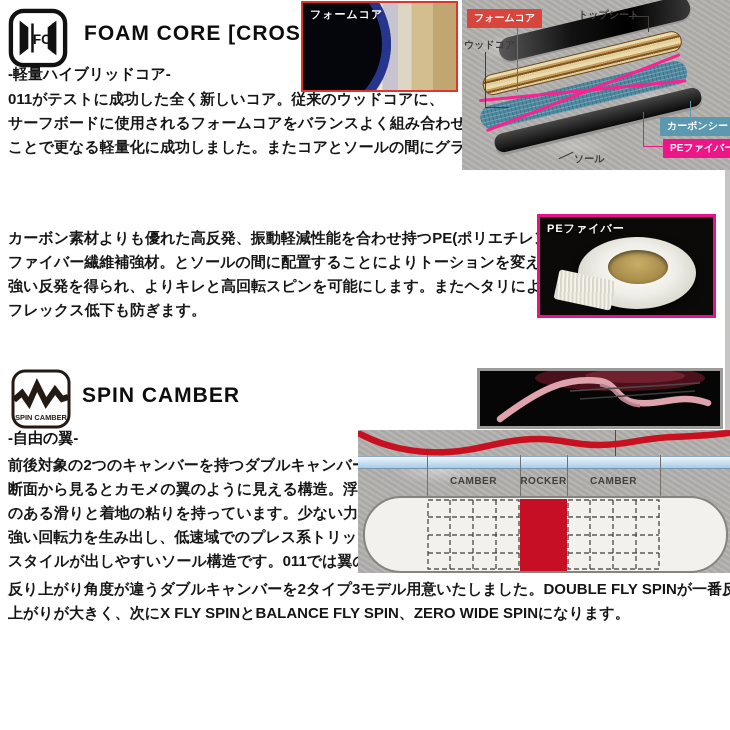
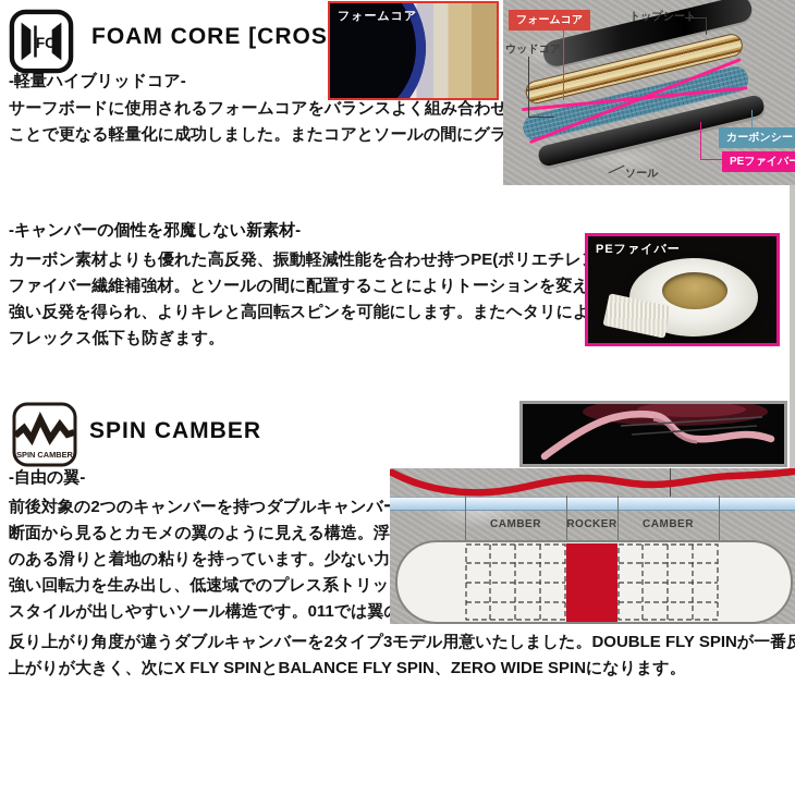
  FC
  FOAM CORE [CROS
  -軽量ハイブリッドコア-
- 011がテストに成功した全く新しいコア。従来のウッドコアに、
  サーフボードに使用されるフォームコアをバランスよく組み合わせ
  ことで更なる軽量化に成功しました。またコアとソールの間にグラ
  フォームコア
  フォームコア
  トップシート
  ウッドコア
  カーボンシー
  PEファイバー
  ソール
+ -キャンバーの個性を邪魔しない新素材-
  カーボン素材よりも優れた高反発、振動軽減性能を合わせ持つPE(ポリエチレ
  ファイバー繊維補強材。とソールの間に配置することによりトーションを変え
  強い反発を得られ、よりキレと高回転スピンを可能にします。またヘタリによ
  フレックス低下も防ぎます。
  PEファイバー
  SPIN CAMBER
  SPIN CAMBER
  -自由の翼-
  前後対象の2つのキャンバーを持つダブルキャンバ
  断面から見るとカモメの翼のように見える構造。浮
  のある滑りと着地の粘りを持っています。少ない力
  強い回転力を生み出し、低速域でのプレス系トリッ
  スタイルが出しやすいソール構造です。011では翼
  反り上がり角度が違うダブルキャンバーを2タイプ3モデル用意いたしました。DOUBLE FLY SPINが一番
  上がりが大きく、次にX FLY SPINとBALANCE FLY SPIN、ZERO WIDE SPINになります。
  CAMBER
  ROCKER
  CAMBER
